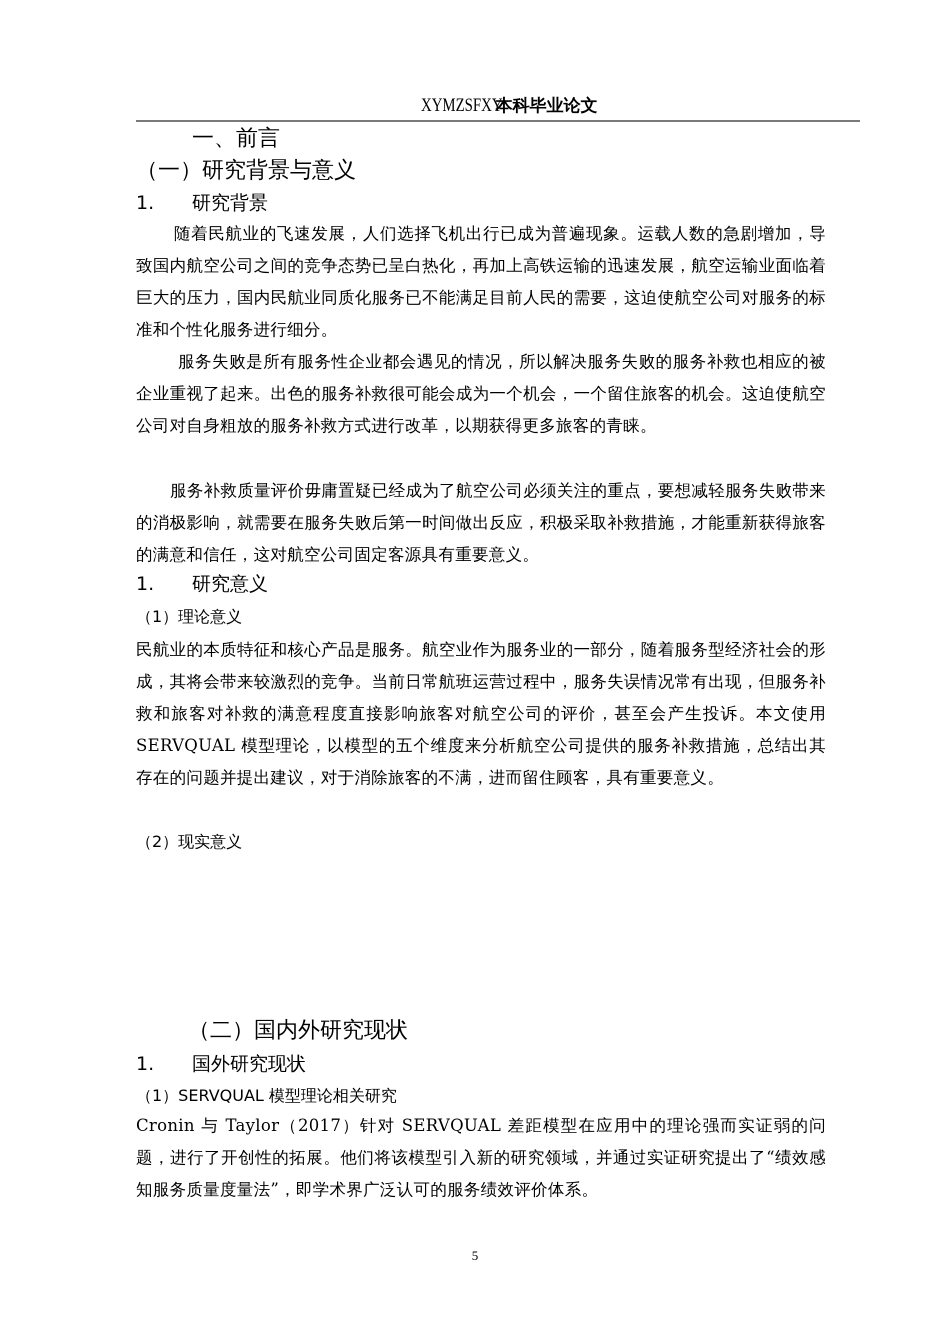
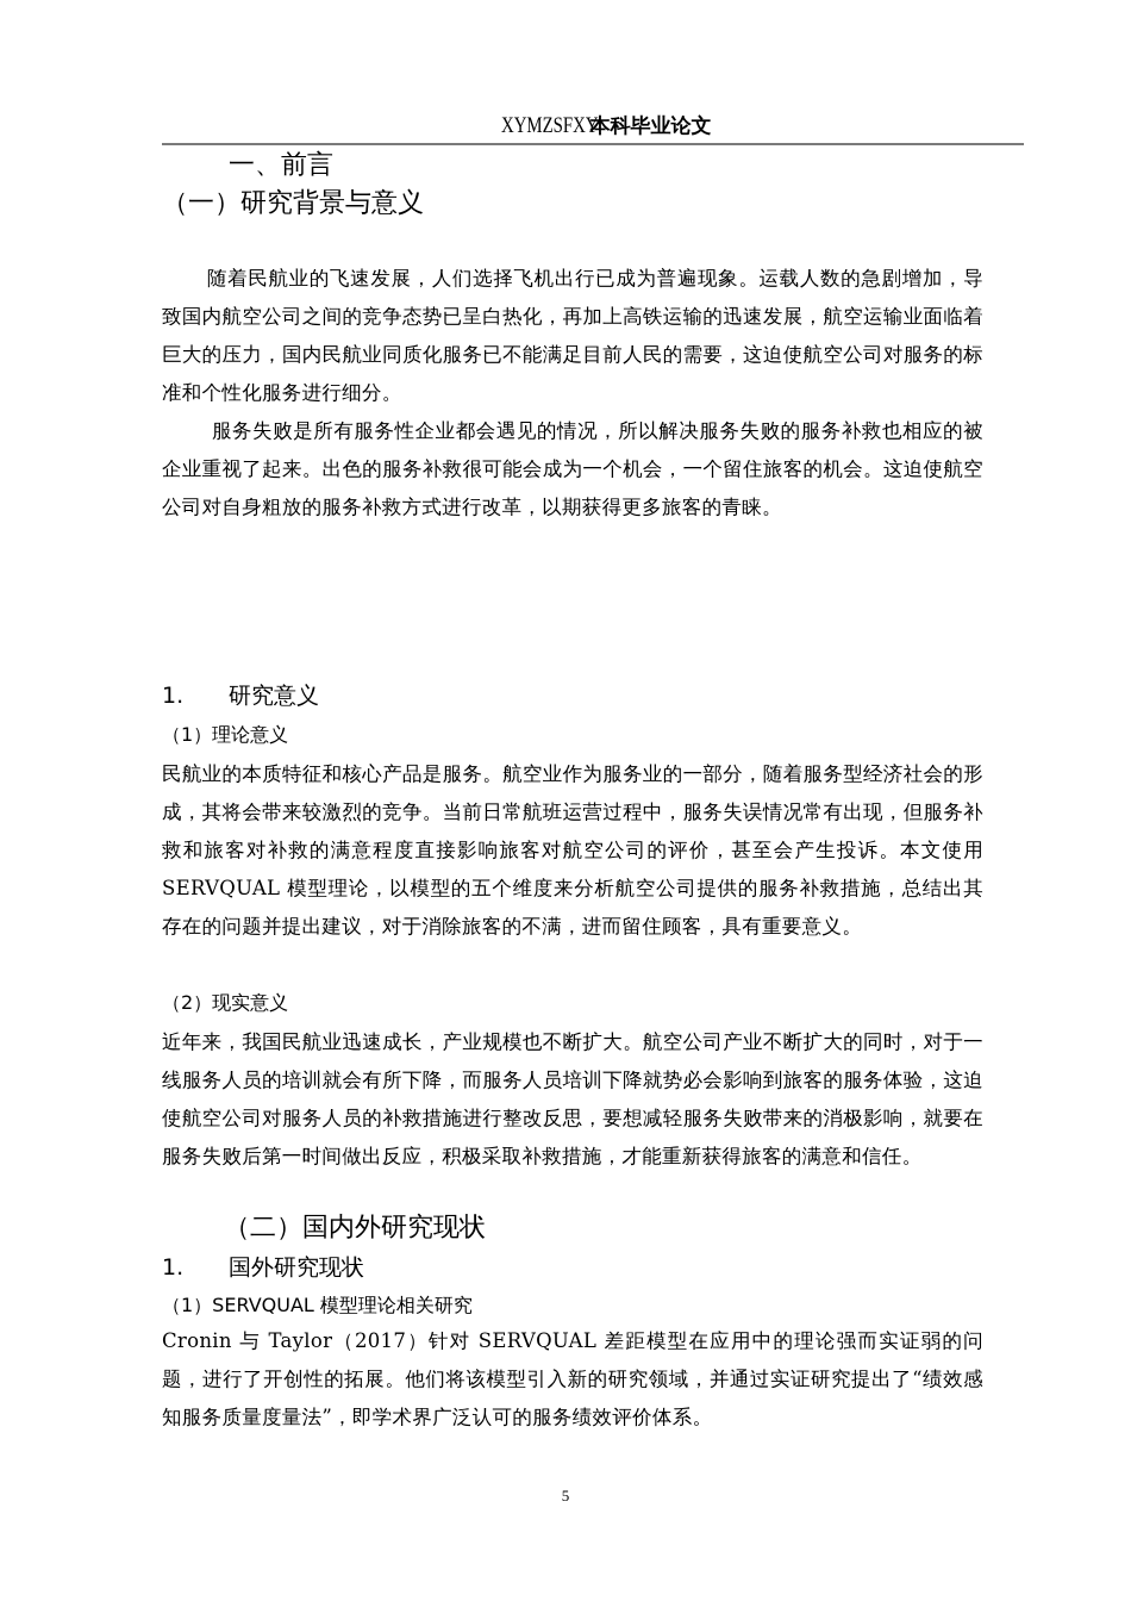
  XYMZSFXY 本科毕业论文
  一、前言
  （一）研究背景与意义
- 1. 研究背景
  随着民航业的飞速发展，人们选择飞机出行已成为普遍现象。运载人数的急剧增加，导致国内航空公司之间的竞争态势已呈白热化，再加上高铁运输的迅速发展，航空运输业面临着巨大的压力，国内民航业同质化服务已不能满足目前人民的需要，这迫使航空公司对服务的标准和个性化服务进行细分。
  服务失败是所有服务性企业都会遇见的情况，所以解决服务失败的服务补救也相应的被企业重视了起来。出色的服务补救很可能会成为一个机会，一个留住旅客的机会。这迫使航空公司对自身粗放的服务补救方式进行改革，以期获得更多旅客的青睐。
- 服务补救质量评价毋庸置疑已经成为了航空公司必须关注的重点，要想减轻服务失败带来的消极影响，就需要在服务失败后第一时间做出反应，积极采取补救措施，才能重新获得旅客的满意和信任，这对航空公司固定客源具有重要意义。
  1. 研究意义
  （1）理论意义
  民航业的本质特征和核心产品是服务。航空业作为服务业的一部分，随着服务型经济社会的形成，其将会带来较激烈的竞争。当前日常航班运营过程中，服务失误情况常有出现，但服务补救和旅客对补救的满意程度直接影响旅客对航空公司的评价，甚至会产生投诉。本文使用 SERVQUAL 模型理论，以模型的五个维度来分析航空公司提供的服务补救措施，总结出其存在的问题并提出建议，对于消除旅客的不满，进而留住顾客，具有重要意义。
  （2）现实意义
+ 近年来，我国民航业迅速成长，产业规模也不断扩大。航空公司产业不断扩大的同时，对于一线服务人员的培训就会有所下降，而服务人员培训下降就势必会影响到旅客的服务体验，这迫使航空公司对服务人员的补救措施进行整改反思，要想减轻服务失败带来的消极影响，就要在服务失败后第一时间做出反应，积极采取补救措施，才能重新获得旅客的满意和信任。
  （二）国内外研究现状
  1. 国外研究现状
  （1）SERVQUAL 模型理论相关研究
  Cronin 与 Taylor（2017）针对 SERVQUAL 差距模型在应用中的理论强而实证弱的问题，进行了开创性的拓展。他们将该模型引入新的研究领域，并通过实证研究提出了“绩效感知服务质量度量法”，即学术界广泛认可的服务绩效评价体系。
  5
